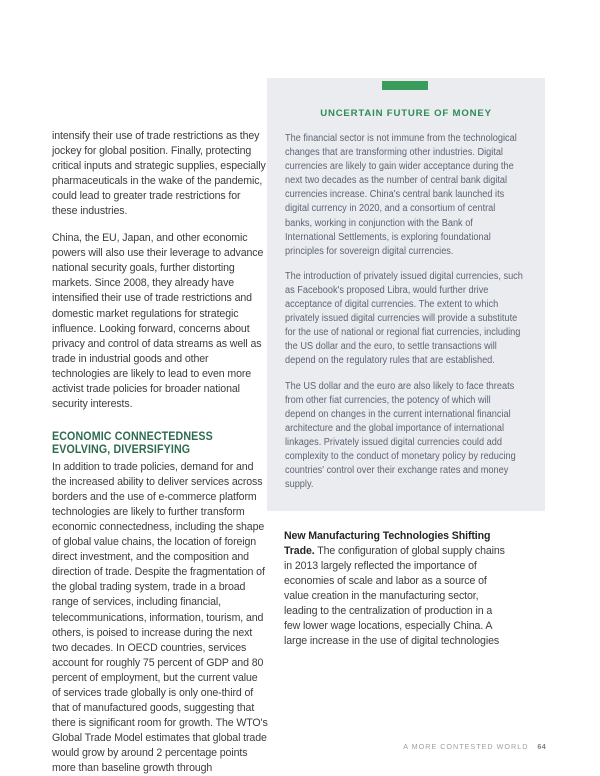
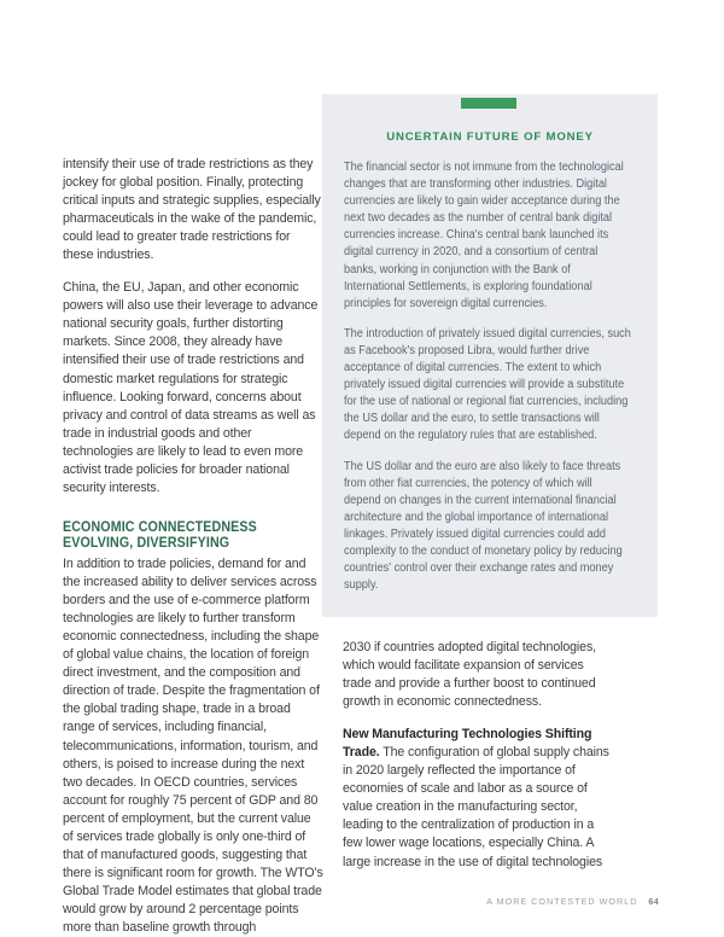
  intensify their use of trade restrictions as they jockey for global position. Finally, protecting critical inputs and strategic supplies, especially pharmaceuticals in the wake of the pandemic, could lead to greater trade restrictions for these industries.
  China, the EU, Japan, and other economic powers will also use their leverage to advance national security goals, further distorting markets. Since 2008, they already have intensified their use of trade restrictions and domestic market regulations for strategic influence. Looking forward, concerns about privacy and control of data streams as well as trade in industrial goods and other technologies are likely to lead to even more activist trade policies for broader national security interests.
  ECONOMIC CONNECTEDNESS
  EVOLVING, DIVERSIFYING
- In addition to trade policies, demand for and the increased ability to deliver services across borders and the use of e-commerce platform technologies are likely to further transform economic connectedness, including the shape of global value chains, the location of foreign direct investment, and the composition and direction of trade. Despite the fragmentation of the global trading system, trade in a broad range of services, including financial, telecommunications, information, tourism, and others, is poised to increase during the next two decades. In OECD countries, services account for roughly 75 percent of GDP and 80 percent of employment, but the current value of services trade globally is only one-third of that of manufactured goods, suggesting that there is significant room for growth. The WTO's Global Trade Model estimates that global trade would grow by around 2 percentage points more than baseline growth through
+ In addition to trade policies, demand for and the increased ability to deliver services across borders and the use of e-commerce platform technologies are likely to further transform economic connectedness, including the shape of global value chains, the location of foreign direct investment, and the composition and direction of trade. Despite the fragmentation of the global trading shape, trade in a broad range of services, including financial, telecommunications, information, tourism, and others, is poised to increase during the next two decades. In OECD countries, services account for roughly 75 percent of GDP and 80 percent of employment, but the current value of services trade globally is only one-third of that of manufactured goods, suggesting that there is significant room for growth. The WTO's Global Trade Model estimates that global trade would grow by around 2 percentage points more than baseline growth through
  UNCERTAIN FUTURE OF MONEY
  The financial sector is not immune from the technological changes that are transforming other industries. Digital currencies are likely to gain wider acceptance during the next two decades as the number of central bank digital currencies increase. China's central bank launched its digital currency in 2020, and a consortium of central banks, working in conjunction with the Bank of International Settlements, is exploring foundational principles for sovereign digital currencies.
  The introduction of privately issued digital currencies, such as Facebook's proposed Libra, would further drive acceptance of digital currencies. The extent to which privately issued digital currencies will provide a substitute for the use of national or regional fiat currencies, including the US dollar and the euro, to settle transactions will depend on the regulatory rules that are established.
  The US dollar and the euro are also likely to face threats from other fiat currencies, the potency of which will depend on changes in the current international financial architecture and the global importance of international linkages. Privately issued digital currencies could add complexity to the conduct of monetary policy by reducing countries' control over their exchange rates and money supply.
+ 2030 if countries adopted digital technologies, which would facilitate expansion of services trade and provide a further boost to continued growth in economic connectedness.
- New Manufacturing Technologies Shifting Trade. The configuration of global supply chains in 2013 largely reflected the importance of economies of scale and labor as a source of value creation in the manufacturing sector, leading to the centralization of production in a few lower wage locations, especially China. A large increase in the use of digital technologies
+ New Manufacturing Technologies Shifting Trade. The configuration of global supply chains in 2020 largely reflected the importance of economies of scale and labor as a source of value creation in the manufacturing sector, leading to the centralization of production in a few lower wage locations, especially China. A large increase in the use of digital technologies
  A MORE CONTESTED WORLD 64
